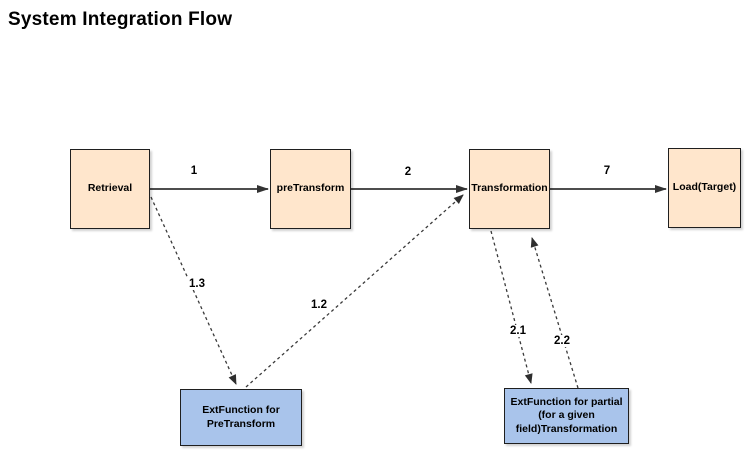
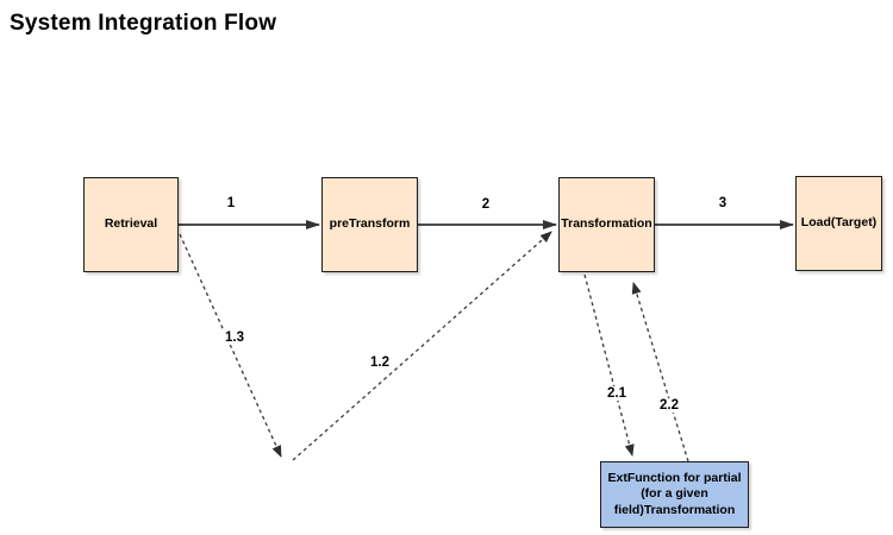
  System Integration Flow
  Retrieval
  preTransform
  Transformation
  Load(Target)
- ExtFunction for
- PreTransform
  ExtFunction for partial
  (for a given
  field)Transformation
  1
  2
- 7
+ 3
  1.3
  1.2
  2.1
  2.2
